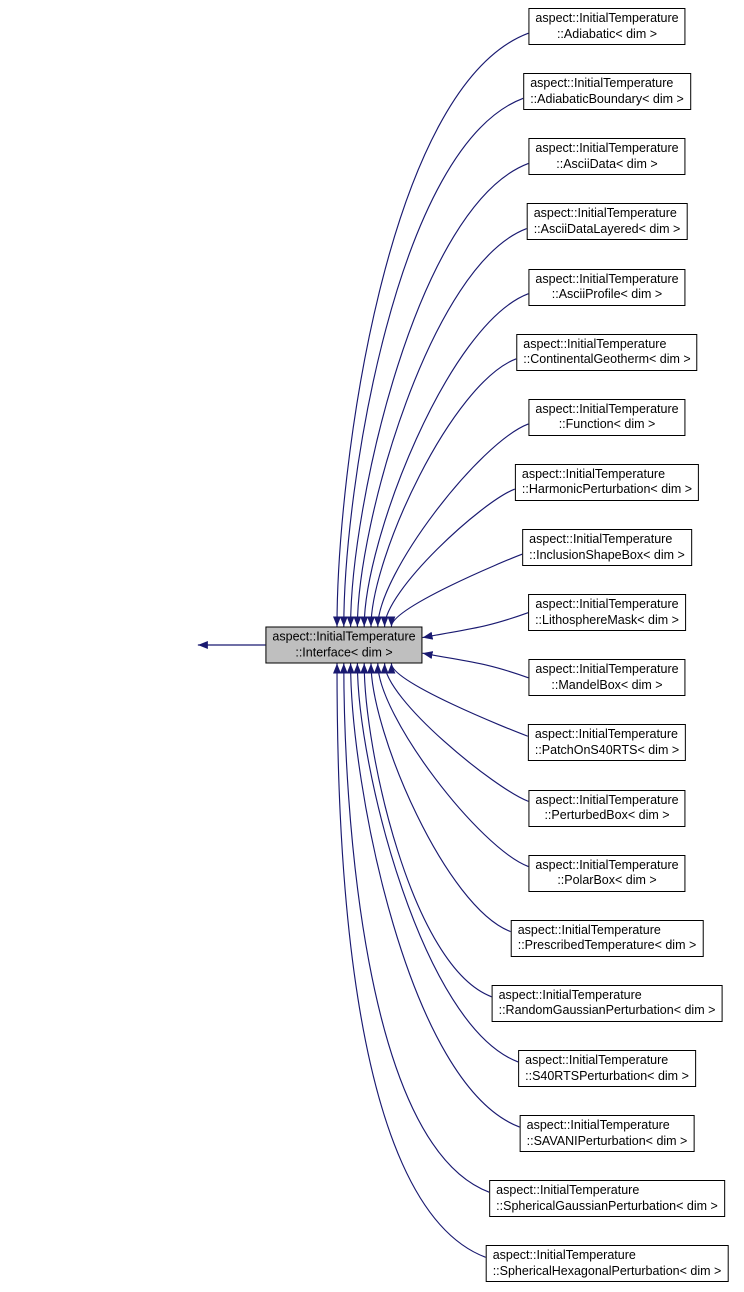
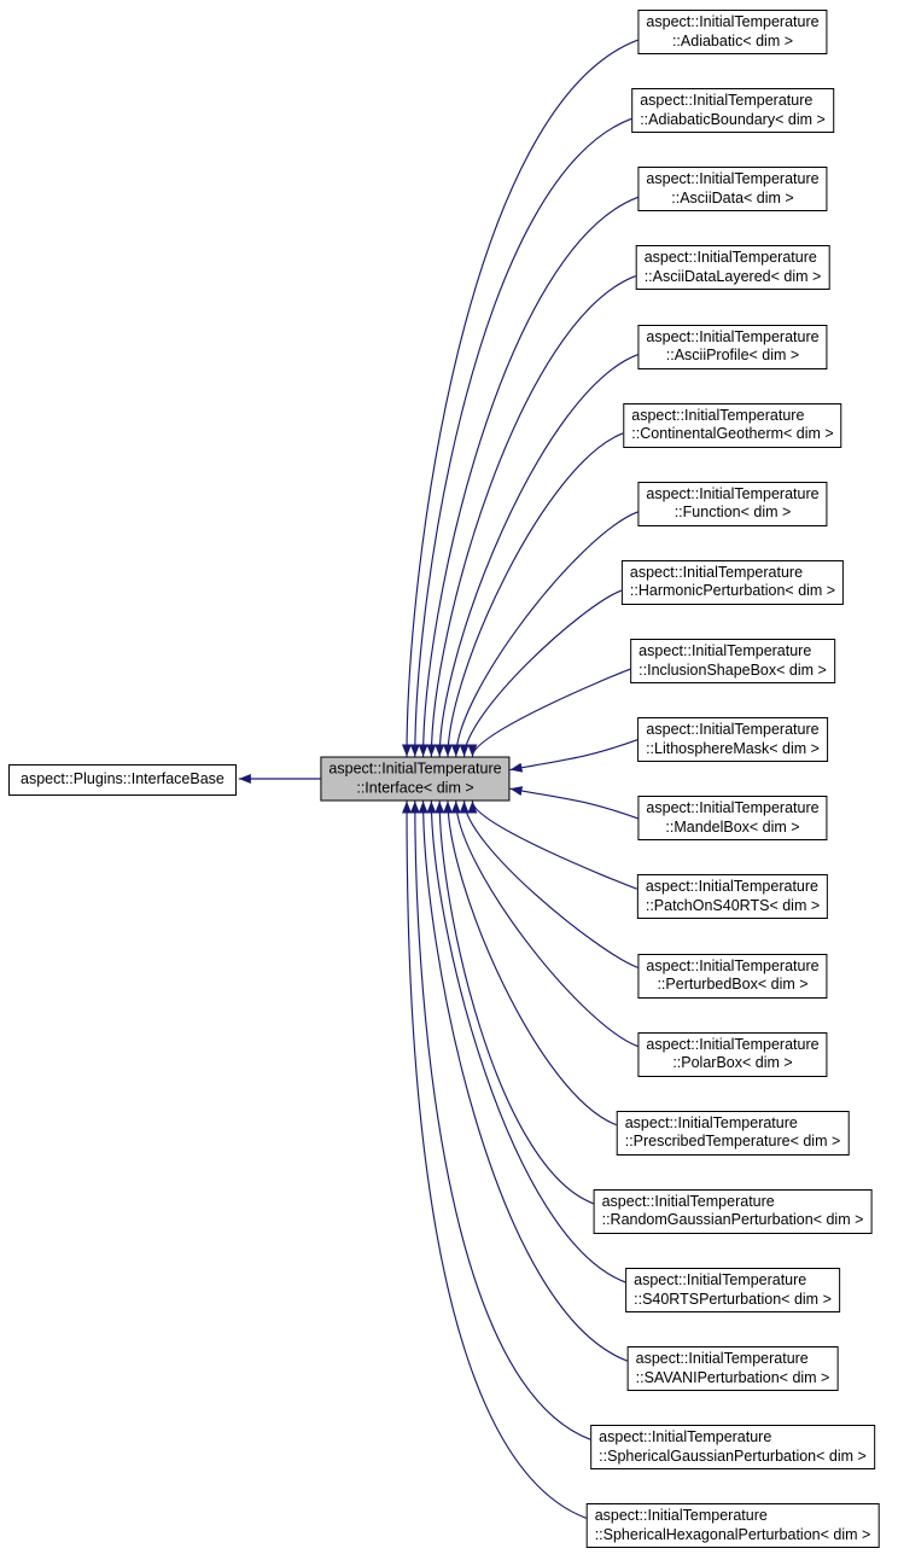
+ aspect::Plugins::InterfaceBase
  aspect::InitialTemperature
  ::Interface< dim >
  aspect::InitialTemperature
  ::Adiabatic< dim >
  aspect::InitialTemperature
  ::AdiabaticBoundary< dim >
  aspect::InitialTemperature
  ::AsciiData< dim >
  aspect::InitialTemperature
  ::AsciiDataLayered< dim >
  aspect::InitialTemperature
  ::AsciiProfile< dim >
  aspect::InitialTemperature
  ::ContinentalGeotherm< dim >
  aspect::InitialTemperature
  ::Function< dim >
  aspect::InitialTemperature
  ::HarmonicPerturbation< dim >
  aspect::InitialTemperature
  ::InclusionShapeBox< dim >
  aspect::InitialTemperature
  ::LithosphereMask< dim >
  aspect::InitialTemperature
  ::MandelBox< dim >
  aspect::InitialTemperature
  ::PatchOnS40RTS< dim >
  aspect::InitialTemperature
  ::PerturbedBox< dim >
  aspect::InitialTemperature
  ::PolarBox< dim >
  aspect::InitialTemperature
  ::PrescribedTemperature< dim >
  aspect::InitialTemperature
  ::RandomGaussianPerturbation< dim >
  aspect::InitialTemperature
  ::S40RTSPerturbation< dim >
  aspect::InitialTemperature
  ::SAVANIPerturbation< dim >
  aspect::InitialTemperature
  ::SphericalGaussianPerturbation< dim >
  aspect::InitialTemperature
  ::SphericalHexagonalPerturbation< dim >
